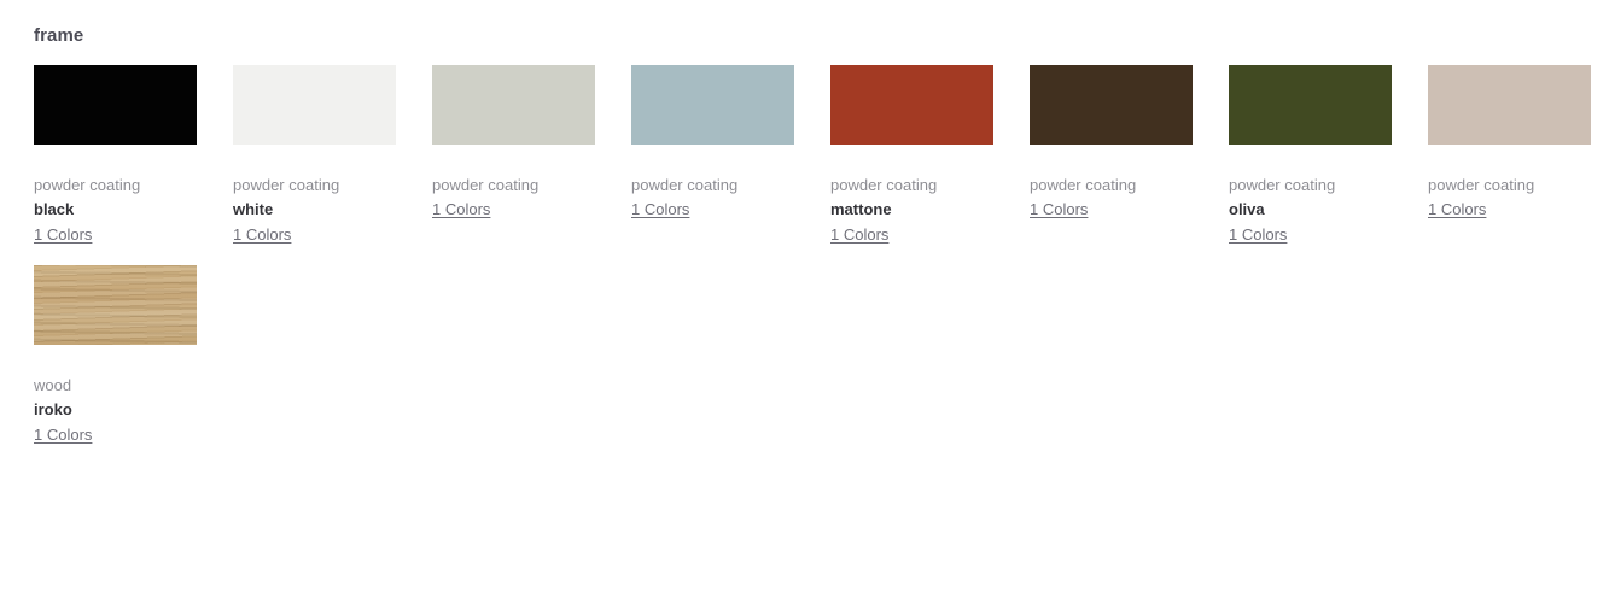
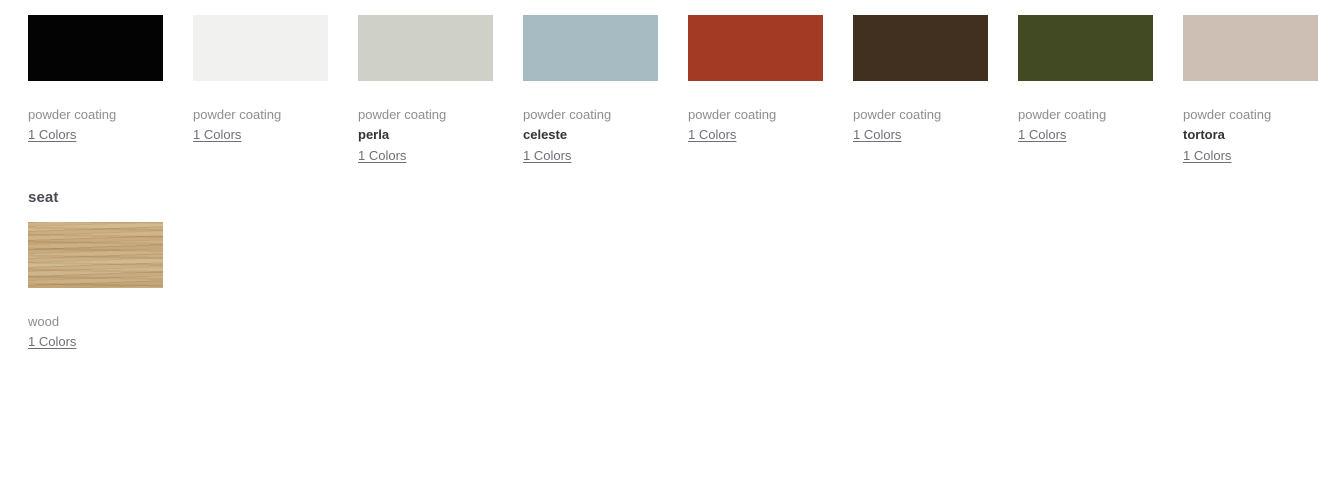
- frame
  powder coating
- black
  1 Colors
  powder coating
- white
  1 Colors
  powder coating
+ perla
  1 Colors
  powder coating
+ celeste
  1 Colors
  powder coating
- mattone
  1 Colors
  powder coating
  1 Colors
  powder coating
- oliva
  1 Colors
  powder coating
+ tortora
  1 Colors
+ seat
  wood
- iroko
  1 Colors
